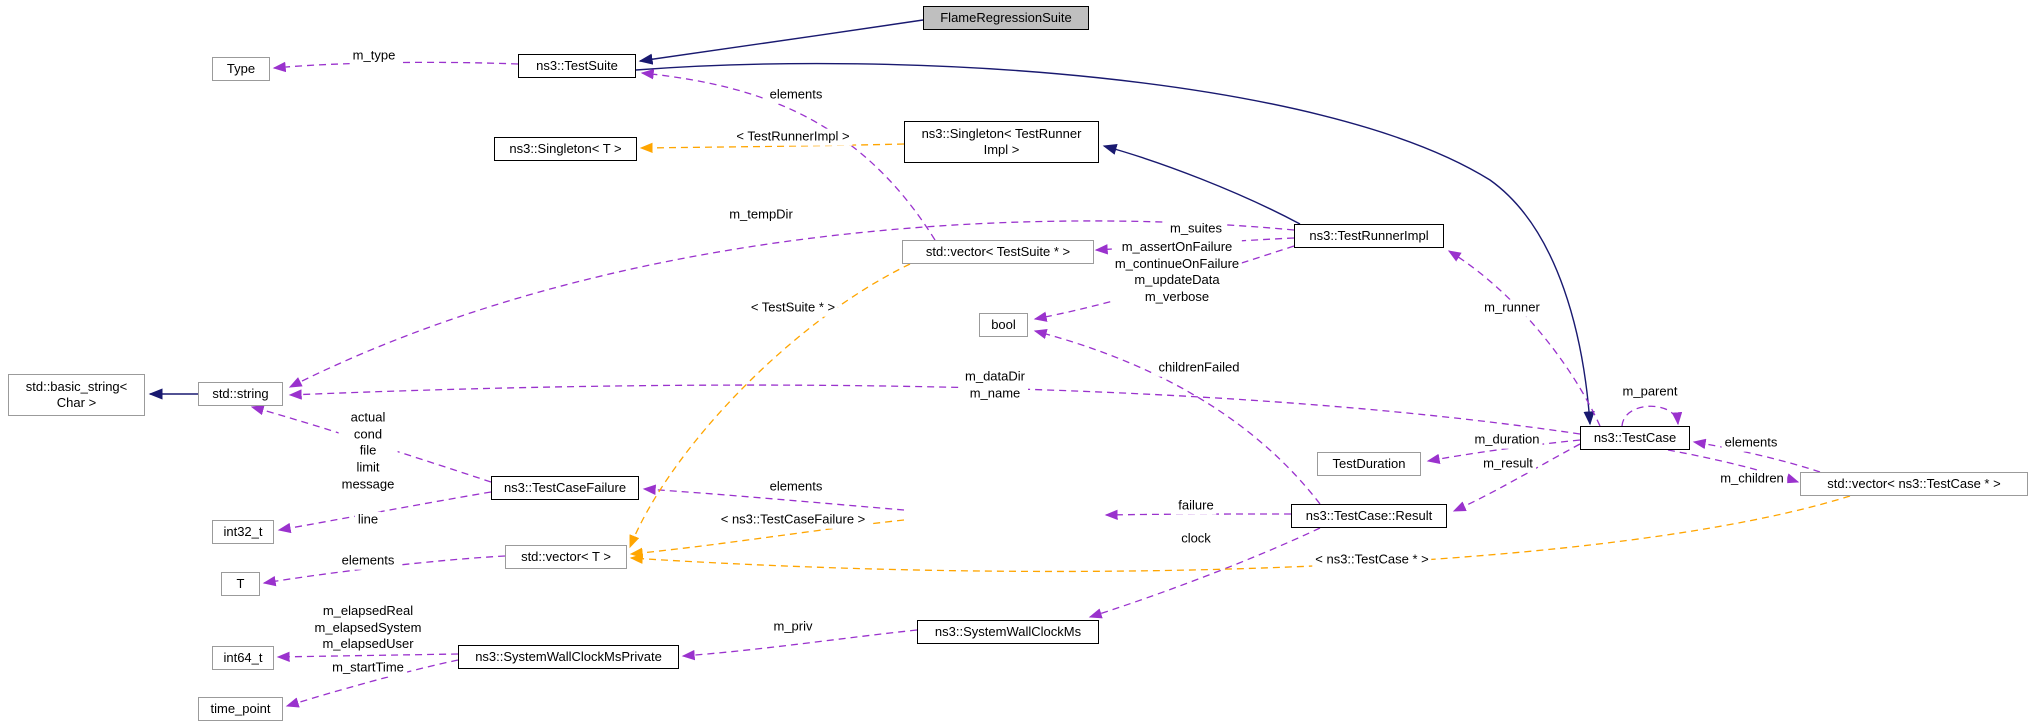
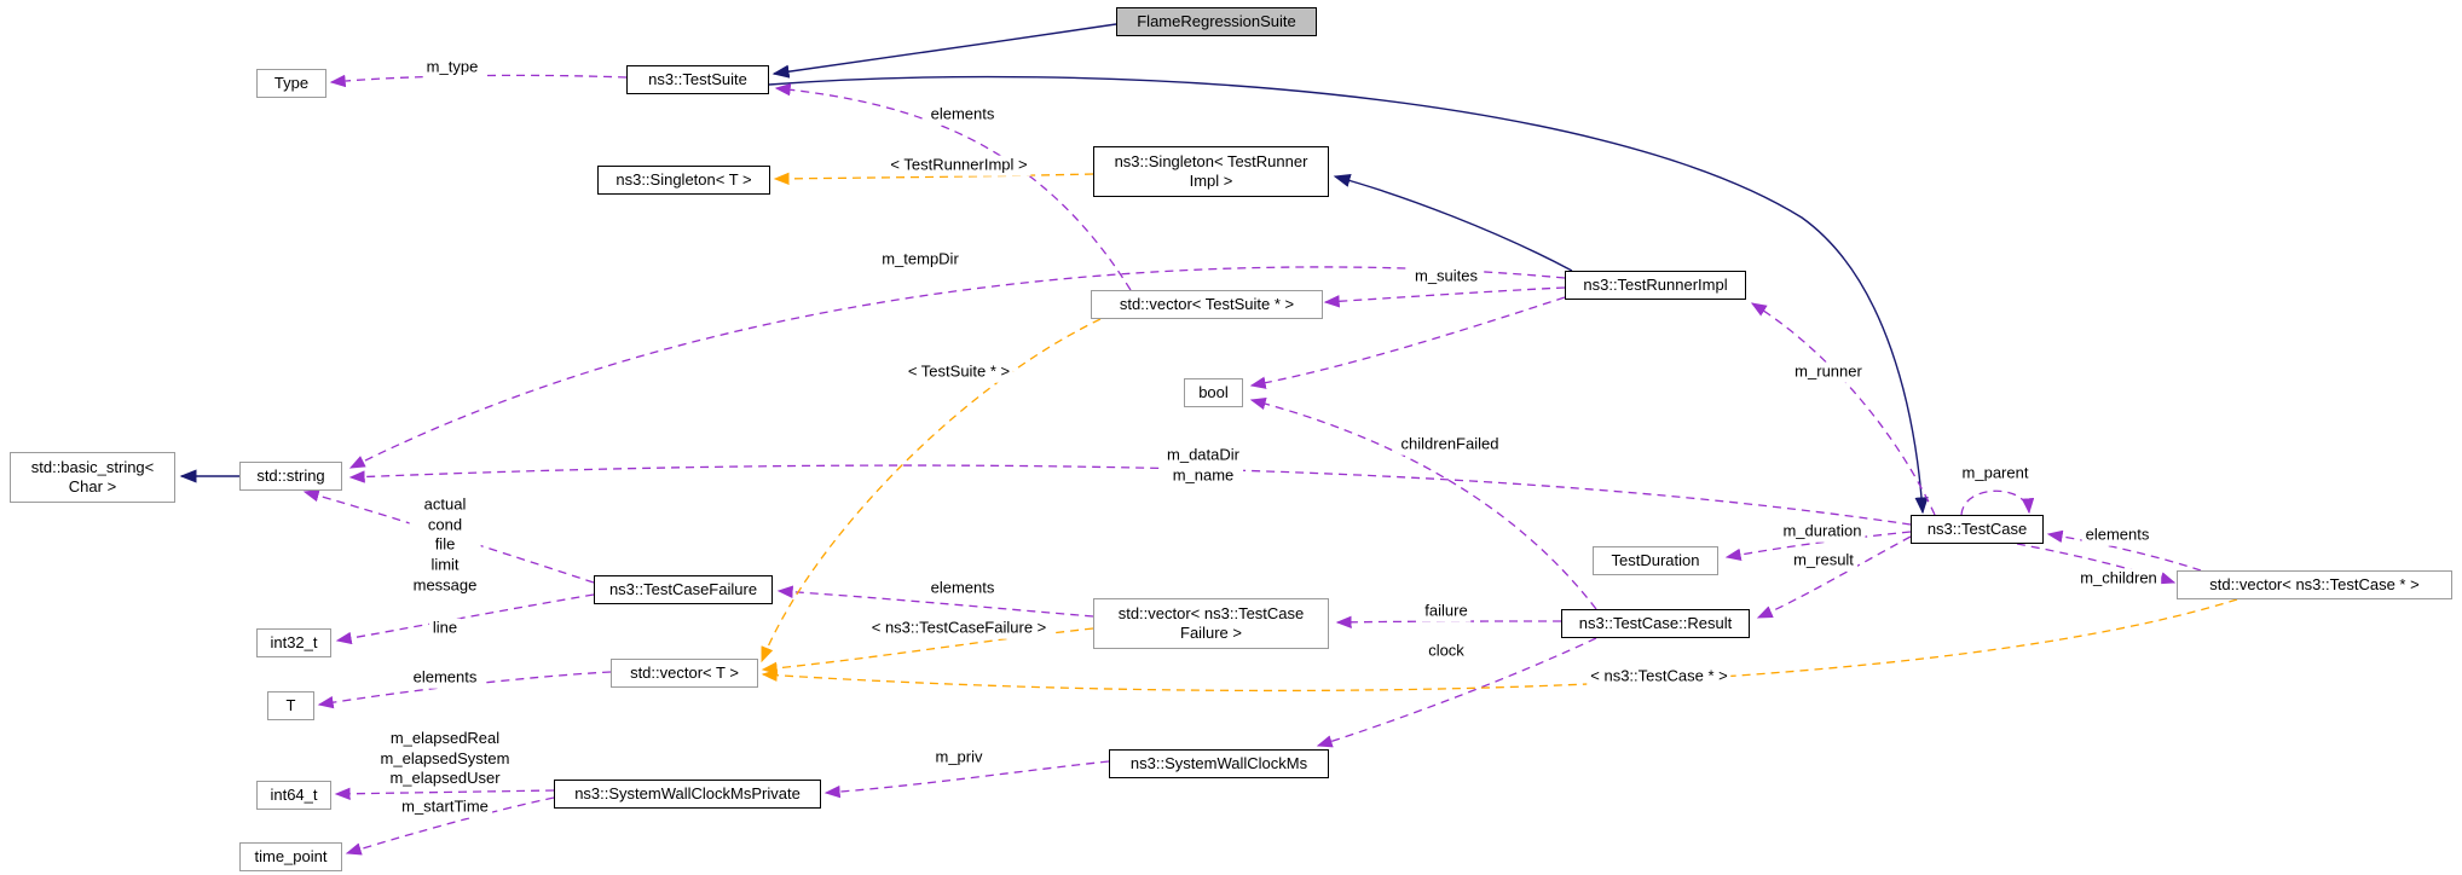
  FlameRegressionSuite
  ns3::TestSuite
  Type
  ns3::Singleton< T >
  ns3::Singleton< TestRunner
  Impl >
  std::vector< TestSuite * >
  ns3::TestRunnerImpl
  bool
  std::basic_string<
  Char >
  std::string
  ns3::TestCase
  TestDuration
  std::vector< ns3::TestCase * >
  ns3::TestCaseFailure
+ std::vector< ns3::TestCase
+ Failure >
  ns3::TestCase::Result
  int32_t
  std::vector< T >
  T
  ns3::SystemWallClockMs
  int64_t
  ns3::SystemWallClockMsPrivate
  time_point
  m_type
  elements
  < TestRunnerImpl >
  m_tempDir
  m_suites
- m_assertOnFailure
- m_continueOnFailure
- m_updateData
- m_verbose
  < TestSuite * >
  childrenFailed
  m_dataDir
  m_name
  m_runner
  m_parent
  actual
  cond
  file
  limit
  message
  m_duration
  elements
  m_children
  m_result
  elements
  failure
  < ns3::TestCaseFailure >
  line
  clock
  elements
  < ns3::TestCase * >
  m_elapsedReal
  m_elapsedSystem
  m_elapsedUser
  m_priv
  m_startTime
